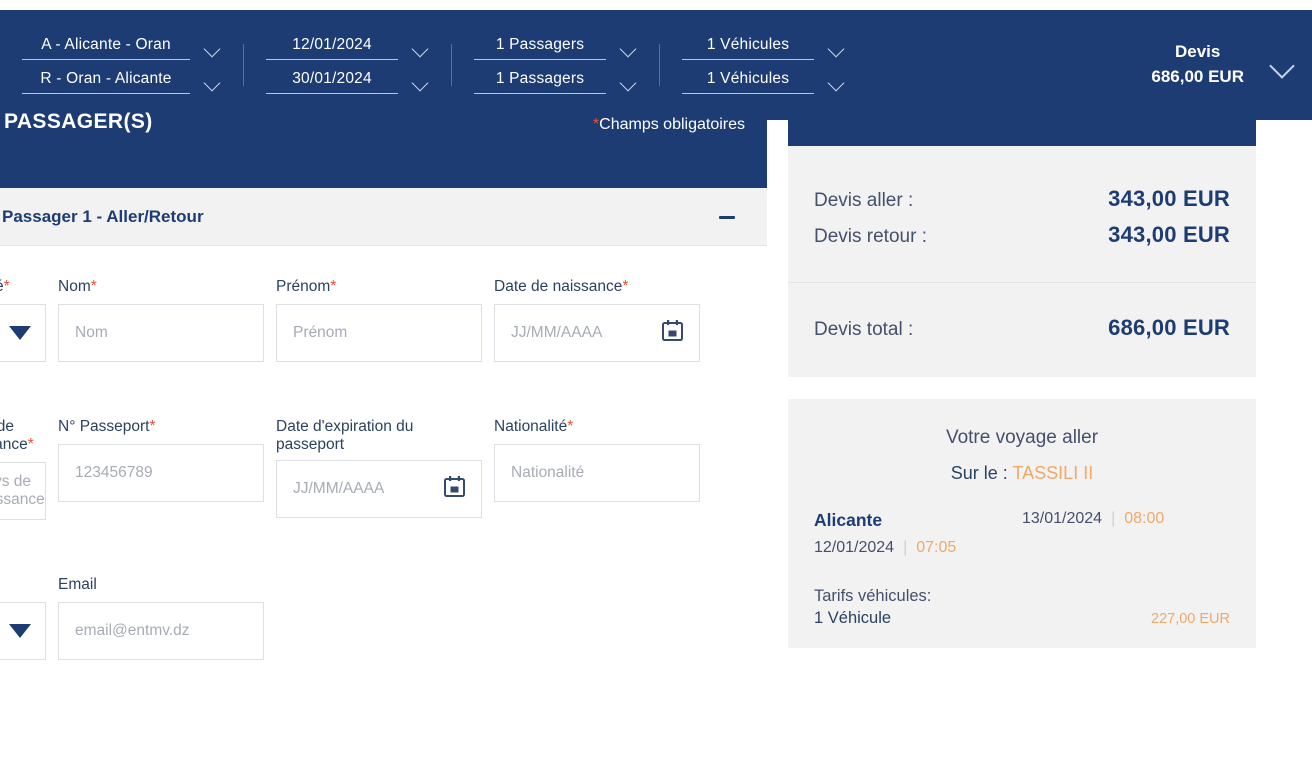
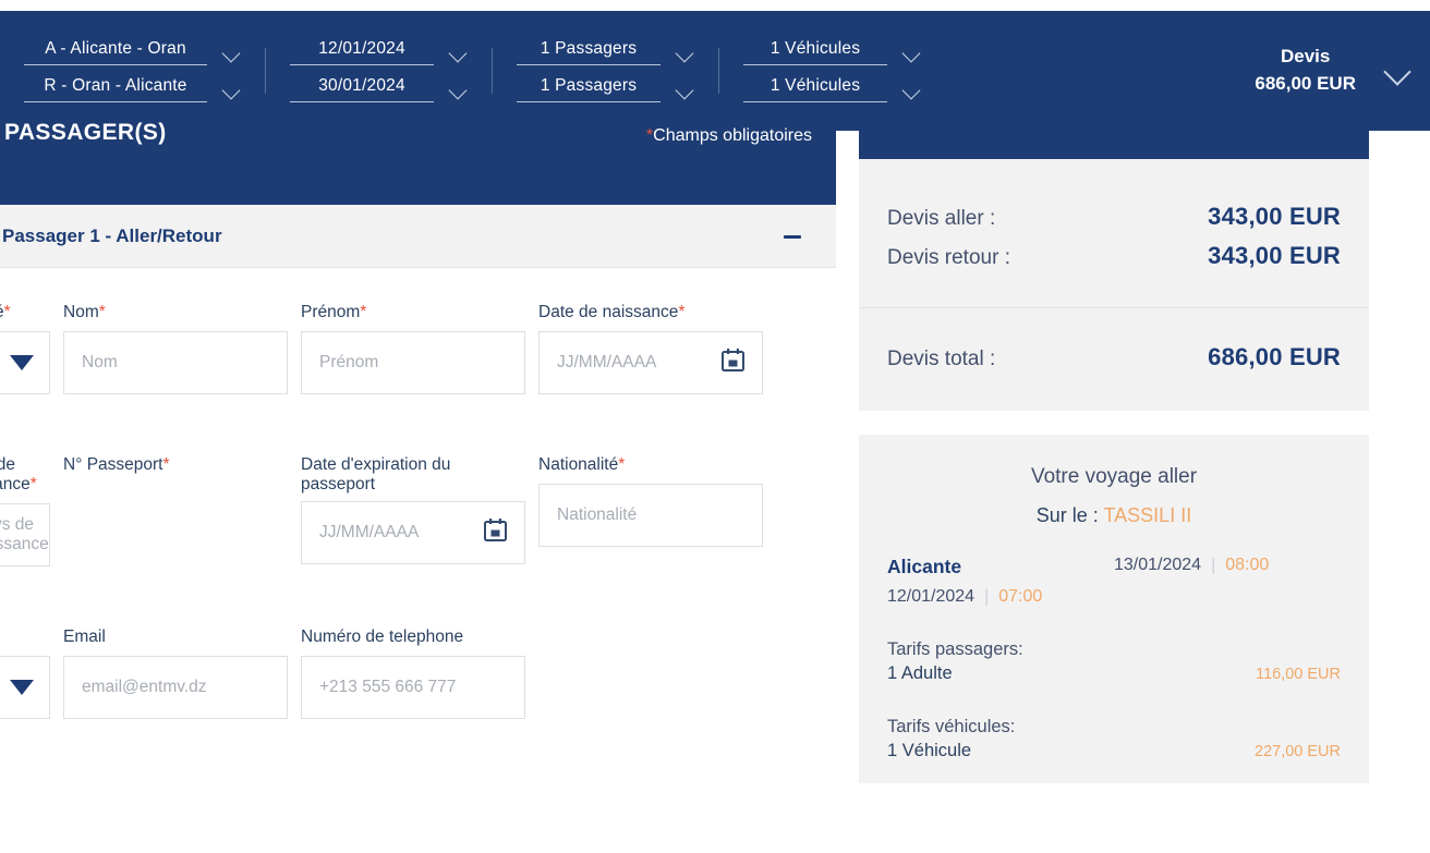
  A - Alicante - Oran
  R - Oran - Alicante
  12/01/2024
  30/01/2024
  1 Passagers
  1 Passagers
  1 Véhicules
  1 Véhicules
  Devis
  686,00 EUR
  PASSAGER(S)
  *Champs obligatoires
  Passager 1 - Aller/Retour
  Nom*
  Nom
  Prénom*
  Prénom
  Date de naissance*
  JJ/MM/AAAA
  N° Passeport*
- 123456789
  Date d'expiration du
  passeport
  JJ/MM/AAAA
  Nationalité*
  Nationalité
  Email
  email@entmv.dz
+ Numéro de telephone
+ +213 555 666 777
  Devis aller :
  343,00 EUR
  Devis retour :
  343,00 EUR
  Devis total :
  686,00 EUR
  Votre voyage aller
  Sur le : TASSILI II
  Alicante
  12/01/2024
  |
- 07:05
+ 07:00
  13/01/2024
  |
  08:00
+ Tarifs passagers:
+ 1 Adulte
+ 116,00 EUR
  Tarifs véhicules:
  1 Véhicule
  227,00 EUR
